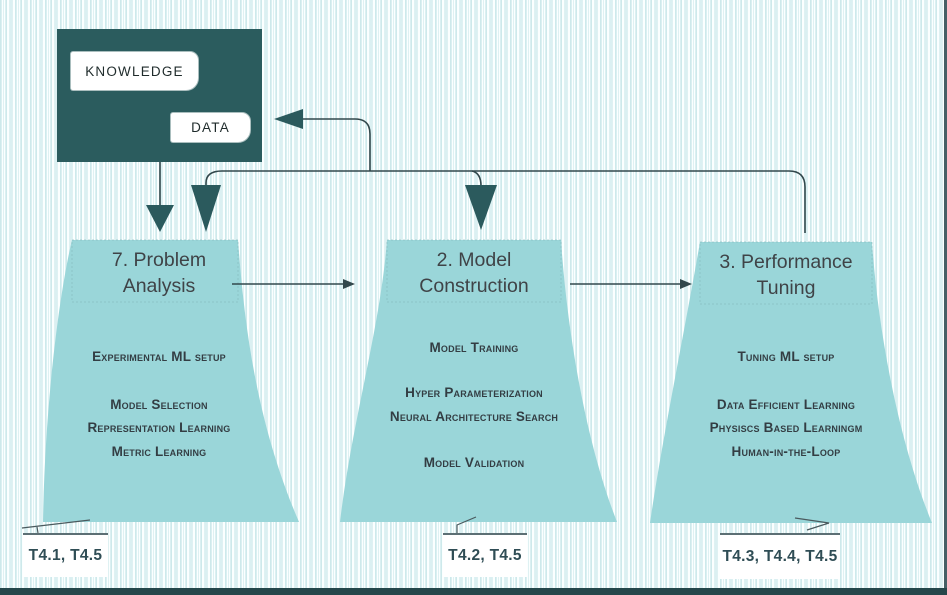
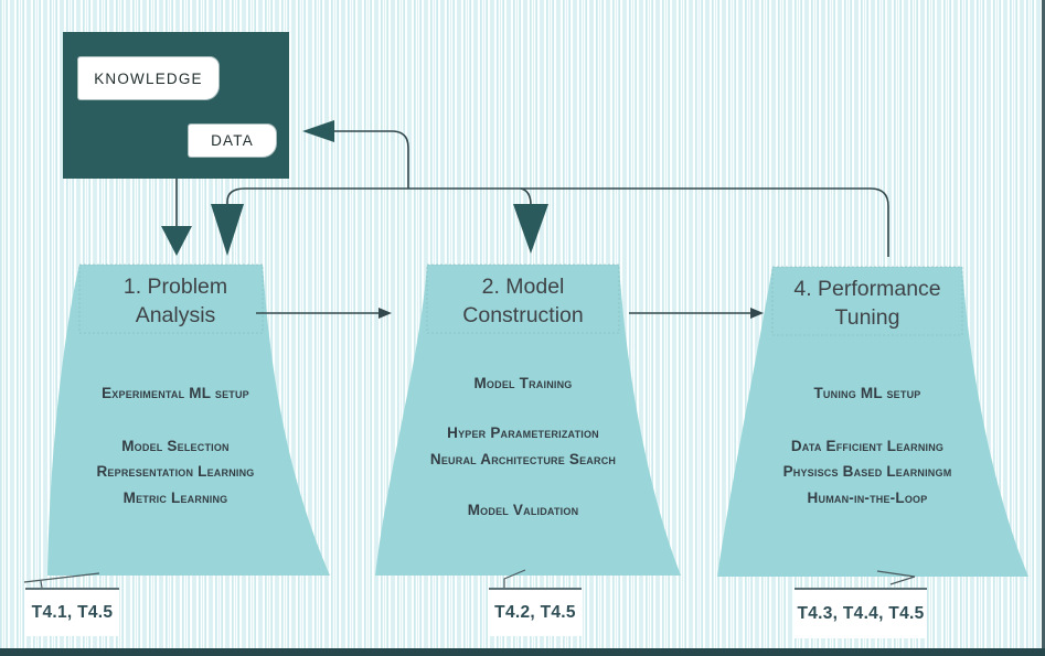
  KNOWLEDGE
  DATA
- 7. Problem
+ 1. Problem
  Analysis
  Experimental ML setup
  Model Selection
  Representation Learning
  Metric Learning
  2. Model
  Construction
  Model Training
  Hyper Parameterization
  Neural Architecture Search
  Model Validation
- 3. Performance
+ 4. Performance
  Tuning
  Tuning ML setup
  Data Efficient Learning
  Physiscs Based Learningm
  Human-in-the-Loop
  T4.1, T4.5
  T4.2, T4.5
  T4.3, T4.4, T4.5
